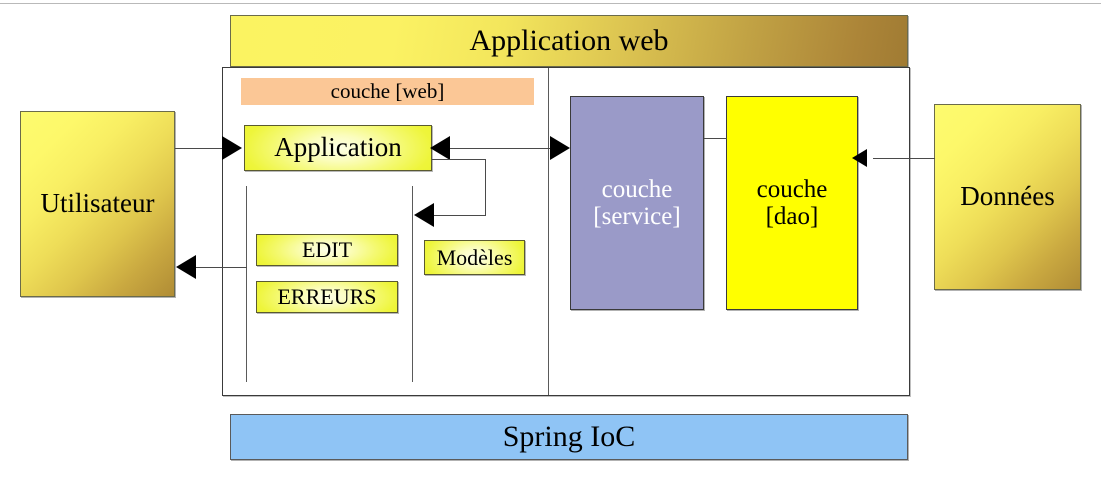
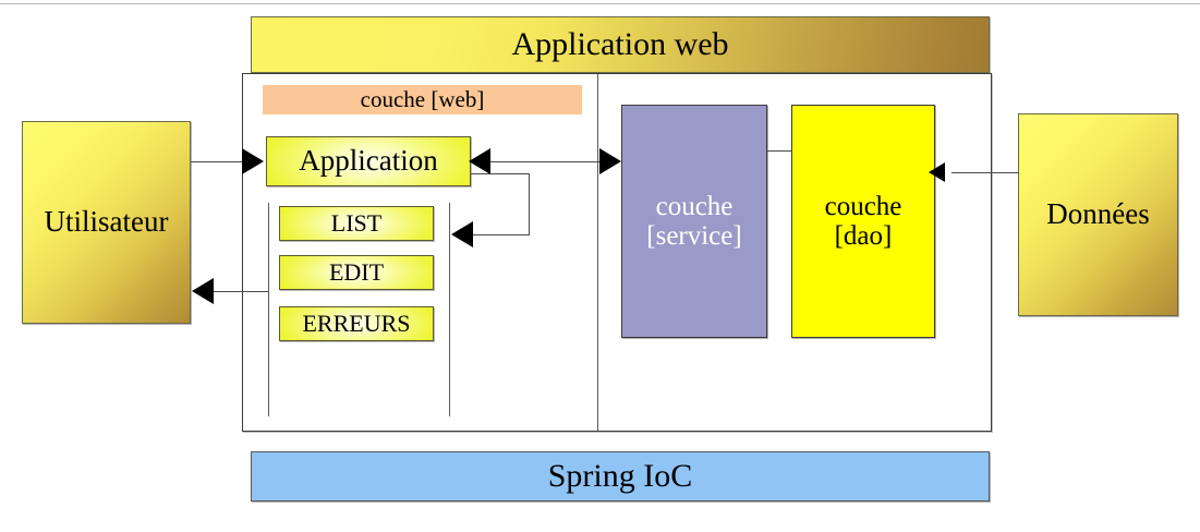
  Application web
  Utilisateur
  Données
  couche [web]
  Application
+ LIST
  EDIT
  ERREURS
- Modèles
  couche
  [service]
  couche
  [dao]
  Spring IoC
